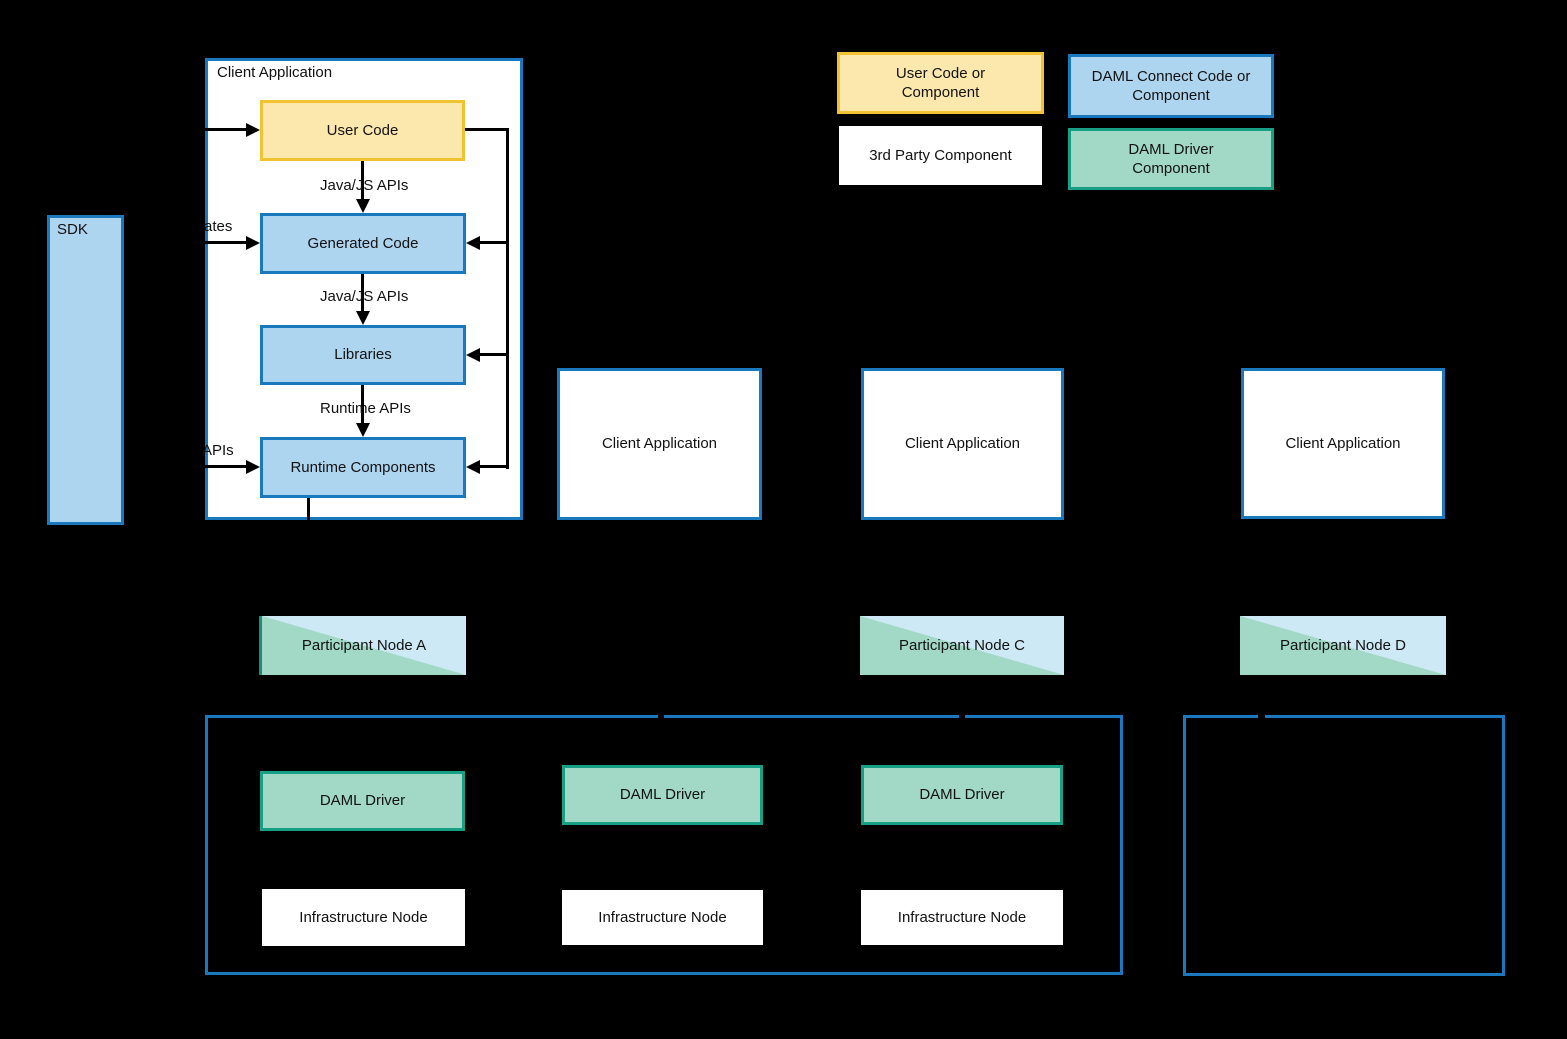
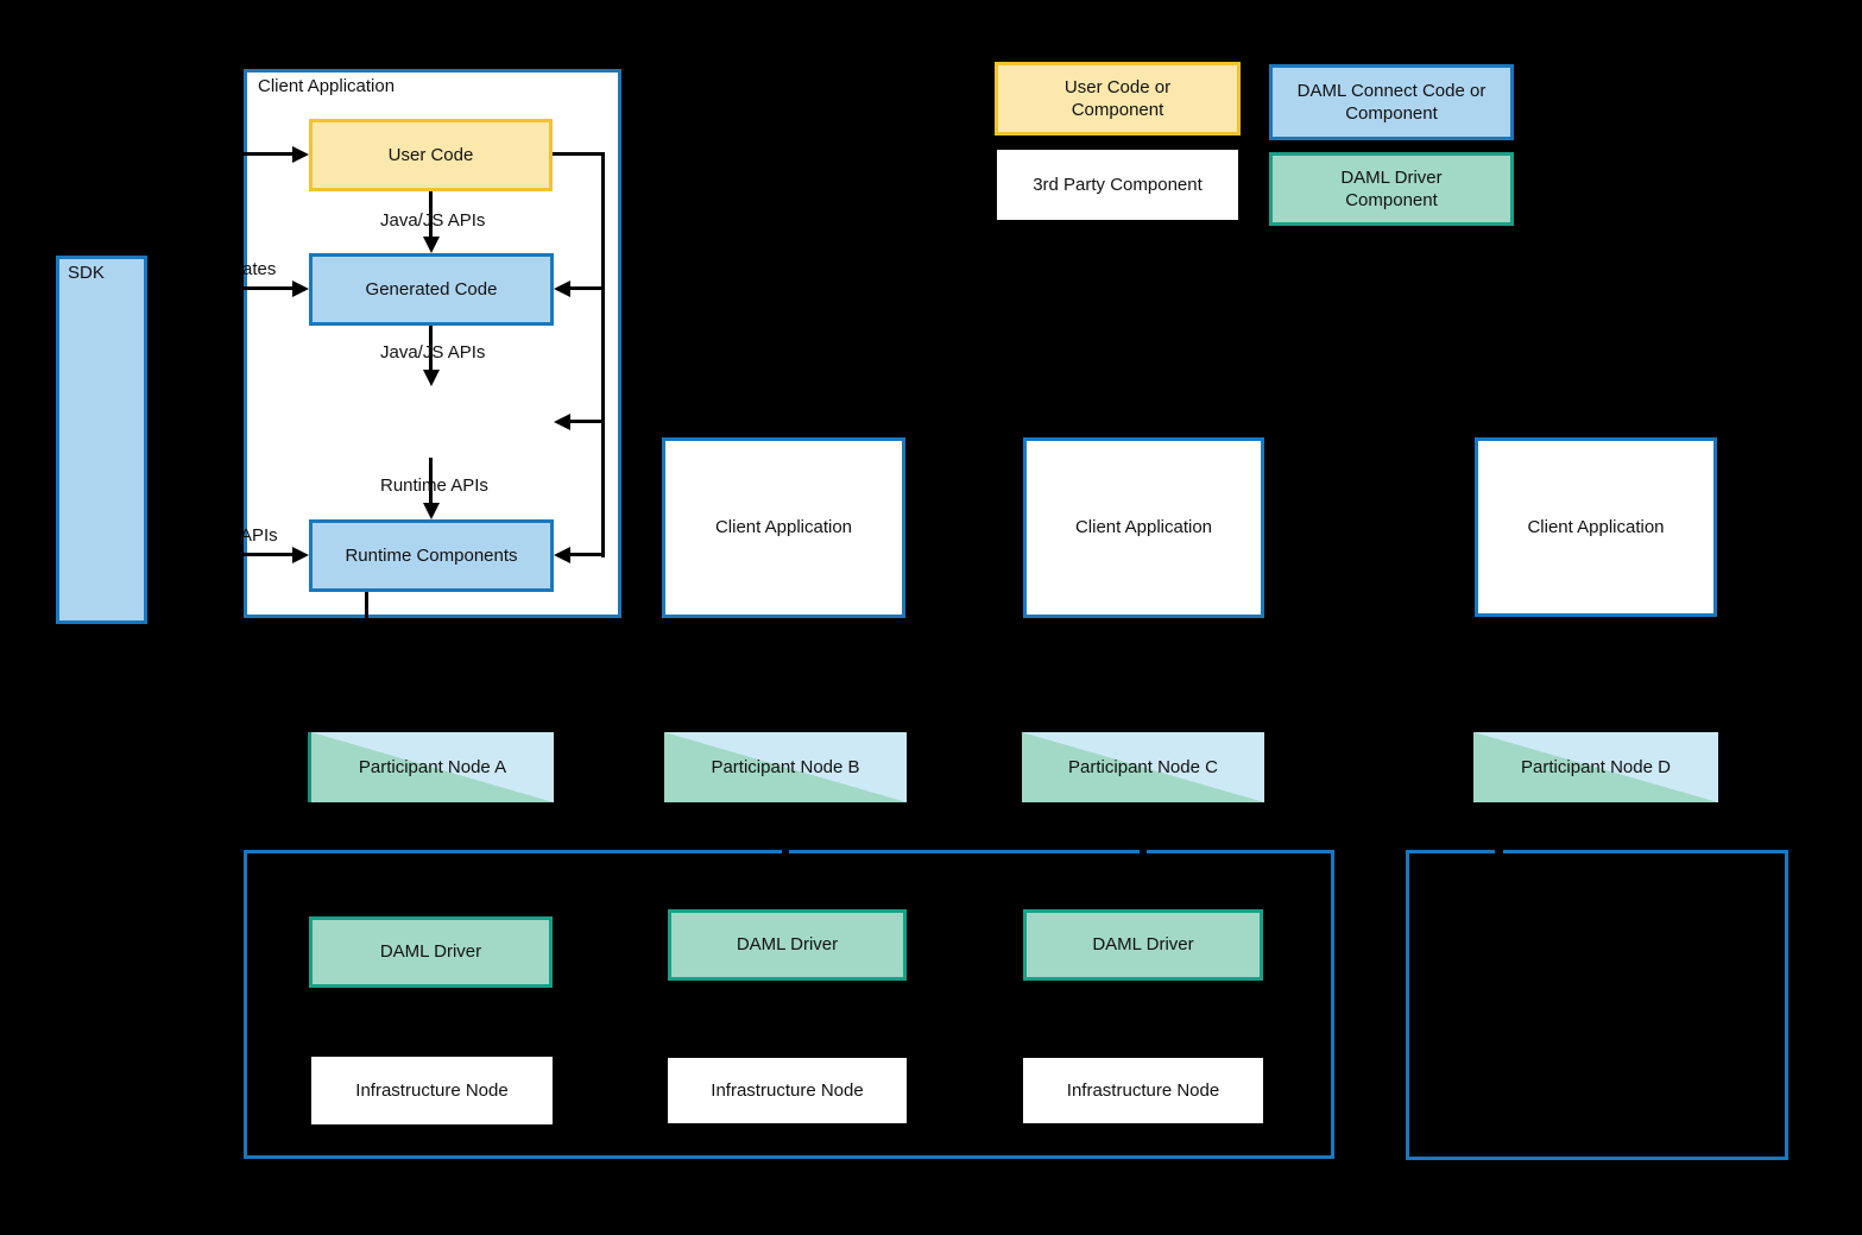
  SDK
  Client Application
  User Code
  Generated Code
- Libraries
  Runtime Components
  Java/JS APIs
  Java/JS APIs
  Runtime APIs
  ates
  APIs
  User Code or Component
  DAML Connect Code or Component
  3rd Party Component
  DAML Driver Component
  Client Application
  Client Application
  Client Application
  Participant Node A
+ Participant Node B
  Participant Node C
  Participant Node D
  DAML Driver
  DAML Driver
  DAML Driver
  Infrastructure Node
  Infrastructure Node
  Infrastructure Node
